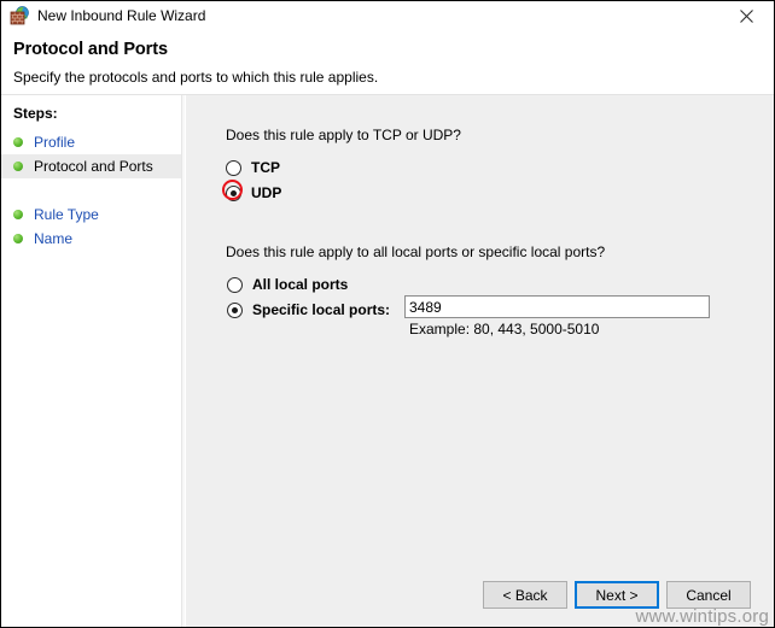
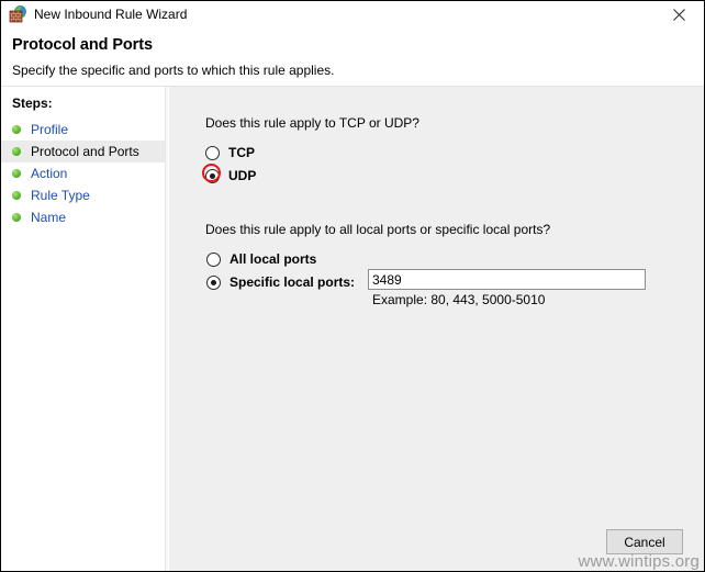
  New Inbound Rule Wizard
  Protocol and Ports
- Specify the protocols and ports to which this rule applies.
+ Specify the specific and ports to which this rule applies.
  Steps:
  Profile
  Protocol and Ports
+ Action
  Rule Type
  Name
  Does this rule apply to TCP or UDP?
  TCP
  UDP
  Does this rule apply to all local ports or specific local ports?
  All local ports
  Specific local ports:
  3489
  Example: 80, 443, 5000-5010
- < Back
- Next >
  Cancel
  www.wintips.org
